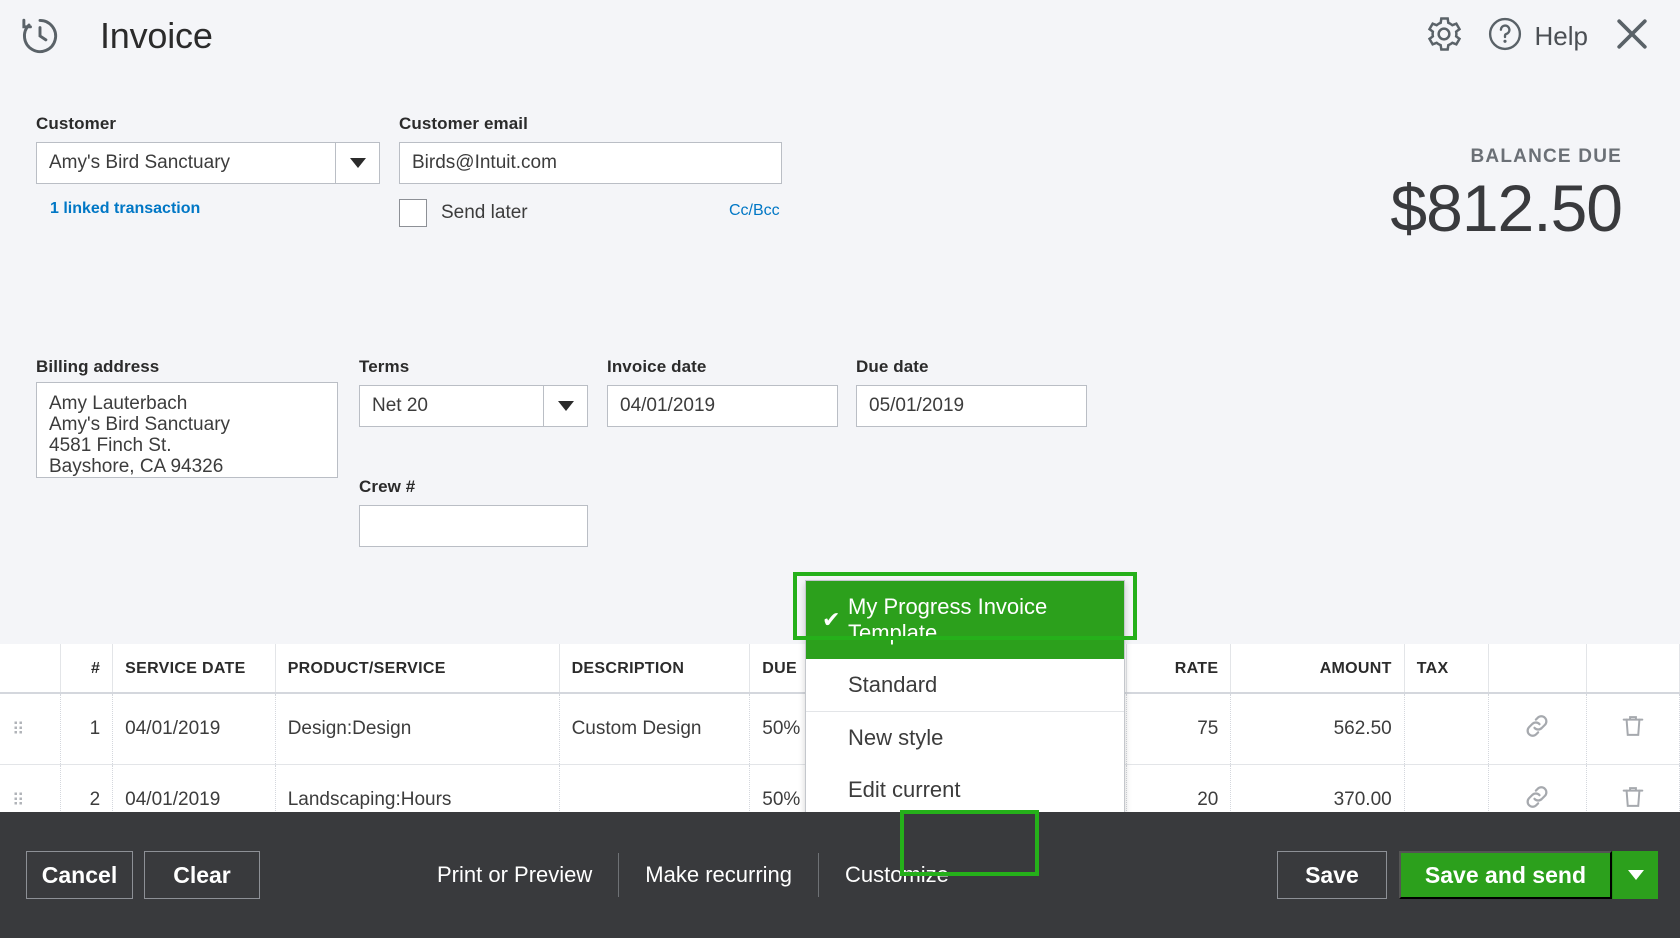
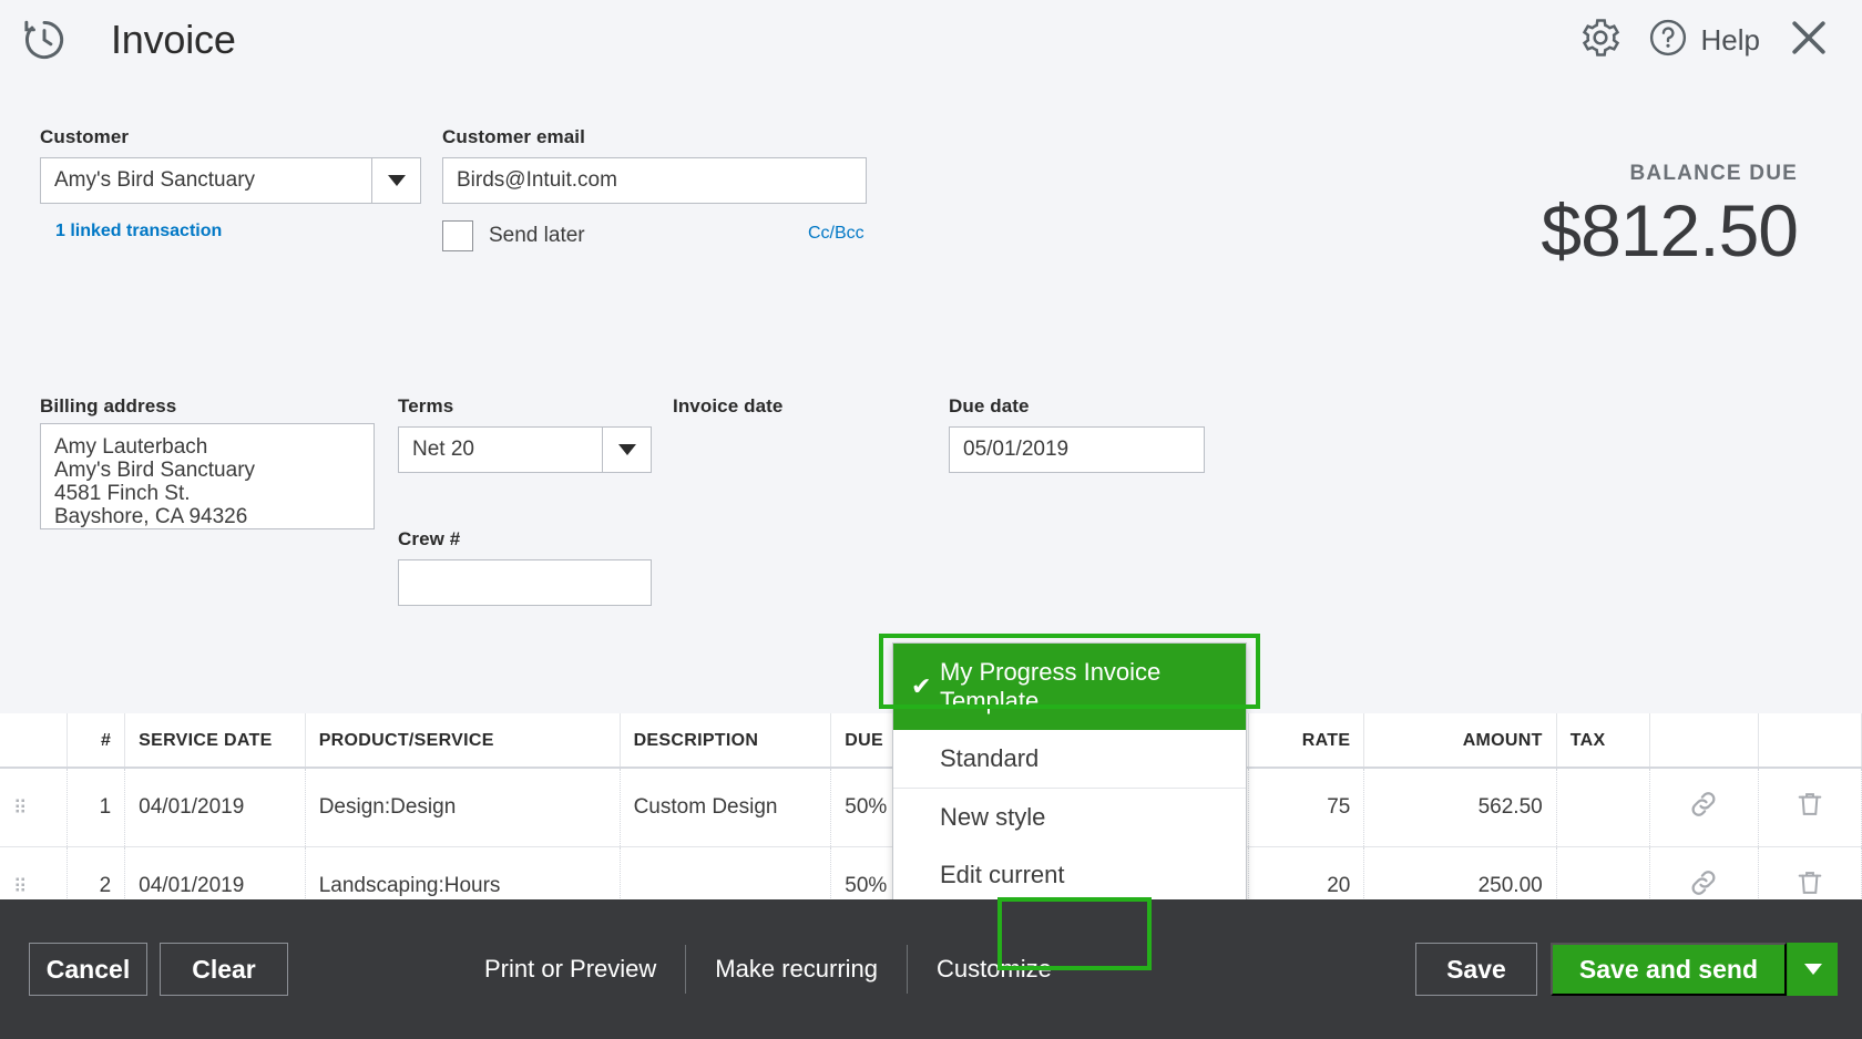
  Invoice
  Help
  Customer
  Amy's Bird Sanctuary
  1 linked transaction
  Customer email
  Birds@Intuit.com
  Send later
  Cc/Bcc
  BALANCE DUE
  $812.50
  Billing address
  Amy Lauterbach
  Amy's Bird Sanctuary
  4581 Finch St.
  Bayshore, CA 94326
  Terms
  Net 20
  Invoice date
- 04/01/2019
  Due date
  05/01/2019
  Crew #
  	#	SERVICE DATE	PRODUCT/SERVICE	DESCRIPTION	DUE		RATE	AMOUNT	TAX
  ⠿	1	04/01/2019	Design:Design	Custom Design	50%		75	562.50
- ⠿	2	04/01/2019	Landscaping:Hours		50%		20	370.00
+ ⠿	2	04/01/2019	Landscaping:Hours		50%		20	250.00
  ✔
  My Progress Invoice Template
  Standard
  New style
  Edit current
  Cancel
  Clear
  Print or Preview
  Make recurring
  Customize
  Save
  Save and send
